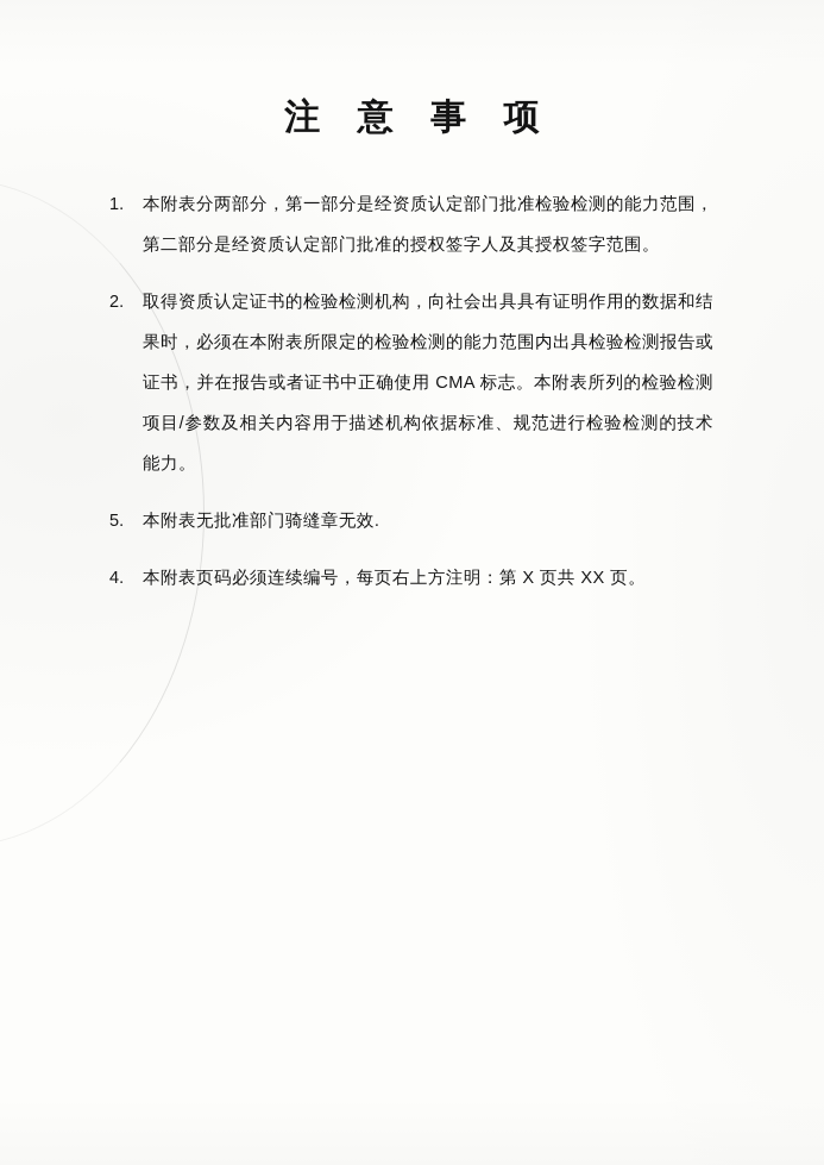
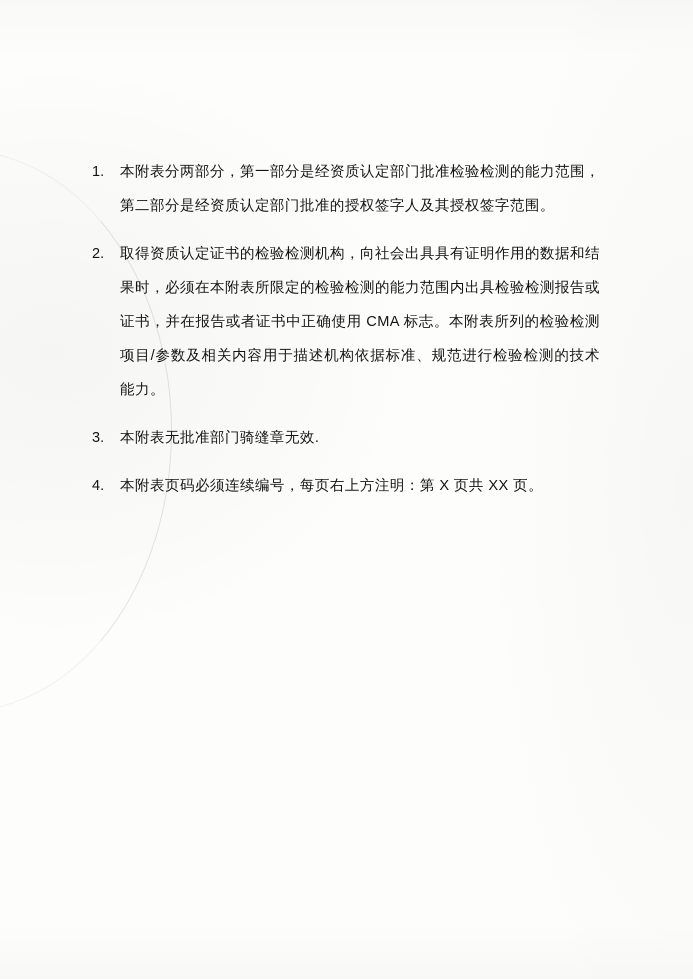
- 注 意 事 项
  1.
  本附表分两部分，第一部分是经资质认定部门批准检验检测的能力范围，第二部分是经资质认定部门批准的授权签字人及其授权签字范围。
  2.
  取得资质认定证书的检验检测机构，向社会出具具有证明作用的数据和结果时，必须在本附表所限定的检验检测的能力范围内出具检验检测报告或证书，并在报告或者证书中正确使用 CMA 标志。本附表所列的检验检测项目/参数及相关内容用于描述机构依据标准、规范进行检验检测的技术能力。
- 5.
+ 3.
  本附表无批准部门骑缝章无效.
  4.
  本附表页码必须连续编号，每页右上方注明：第 X 页共 XX 页。
